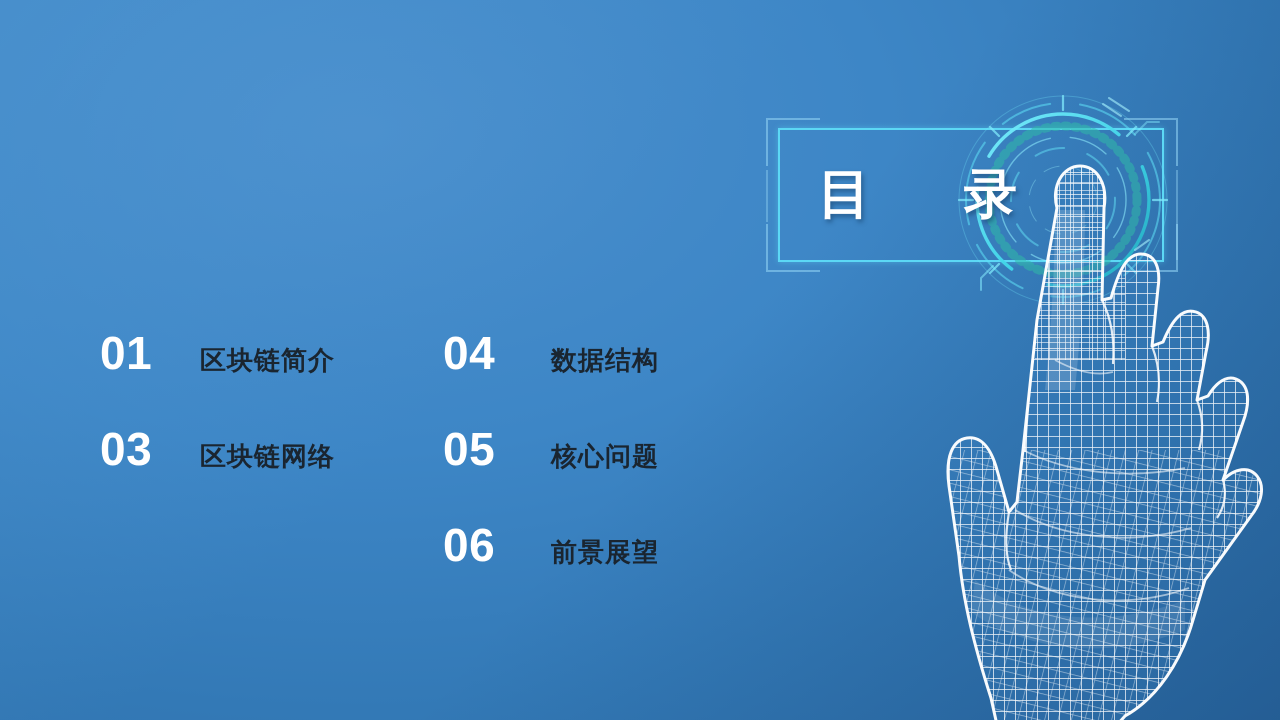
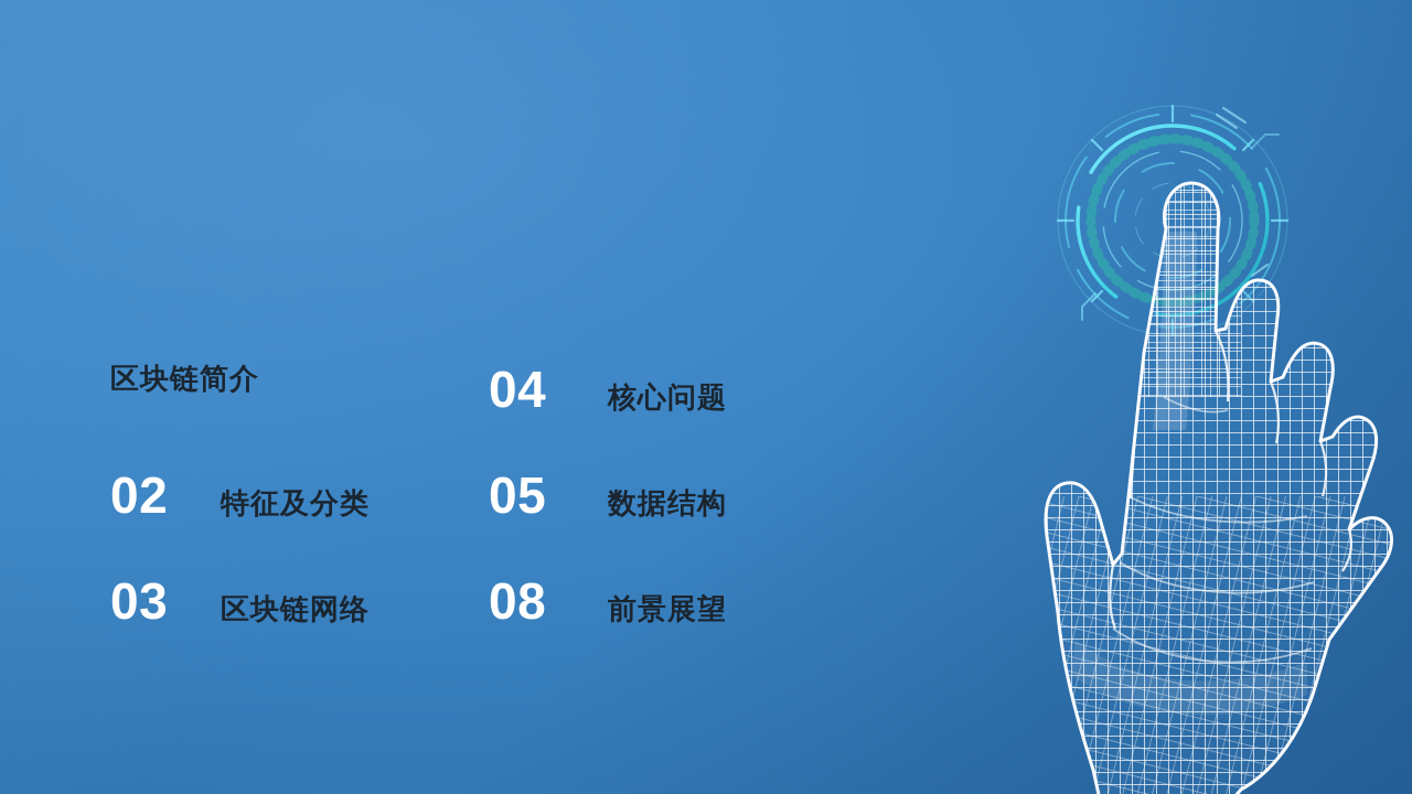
- 目 录
- 01
  区块链简介
+ 02
+ 特征及分类
  03
  区块链网络
  04
- 数据结构
+ 核心问题
  05
- 核心问题
+ 数据结构
- 06
+ 08
  前景展望
